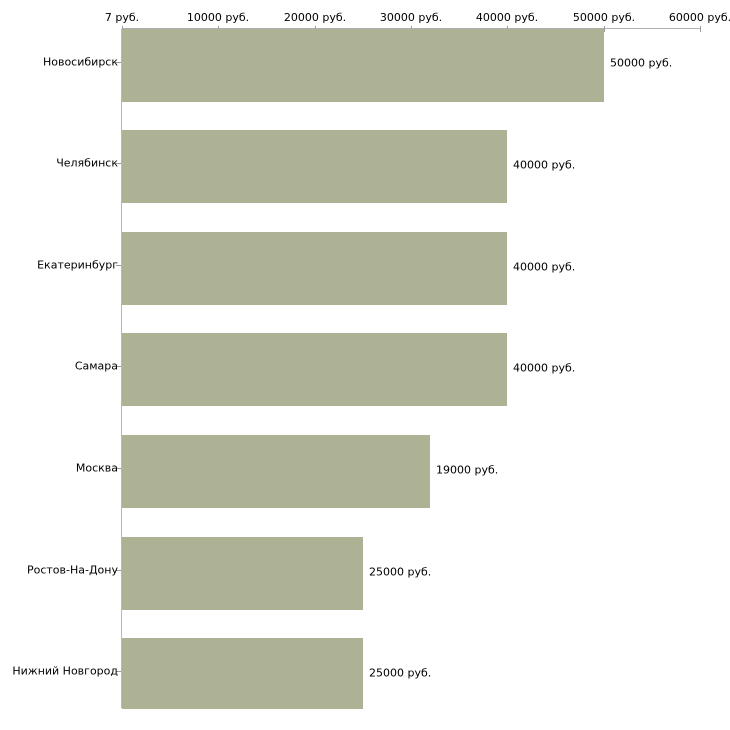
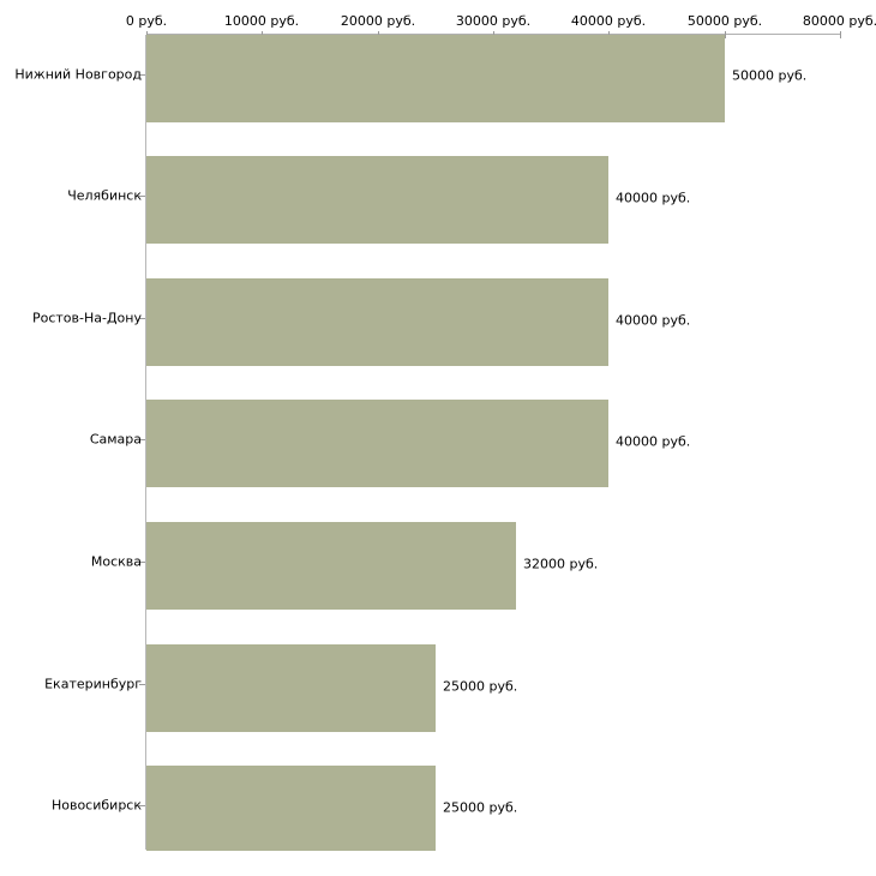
- 7 руб.
+ 0 руб.
  10000 руб.
  20000 руб.
  30000 руб.
  40000 руб.
  50000 руб.
- 60000 руб.
+ 80000 руб.
- Новосибирск
+ Нижний Новгород
  50000 руб.
  Челябинск
  40000 руб.
- Екатеринбург
+ Ростов-На-Дону
  40000 руб.
  Самара
  40000 руб.
  Москва
- 19000 руб.
+ 32000 руб.
- Ростов-На-Дону
+ Екатеринбург
  25000 руб.
- Нижний Новгород
+ Новосибирск
  25000 руб.
